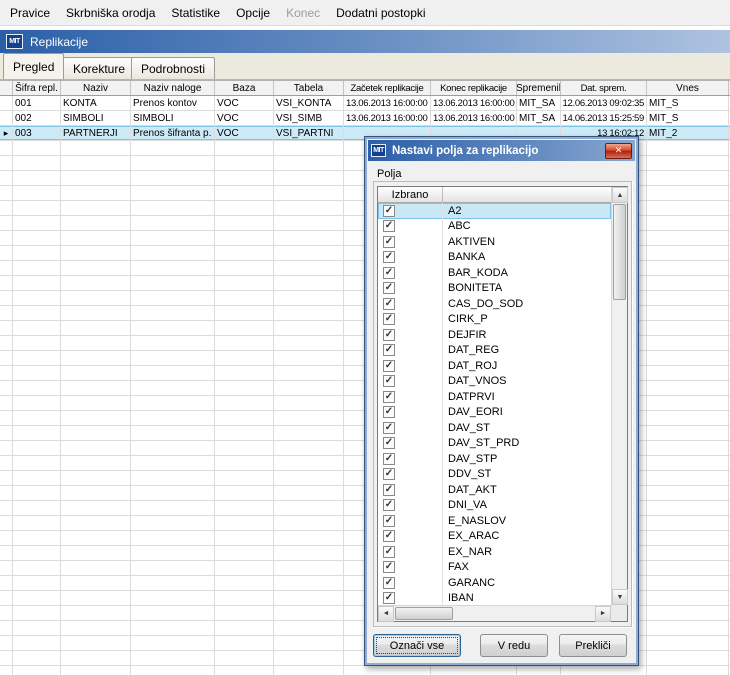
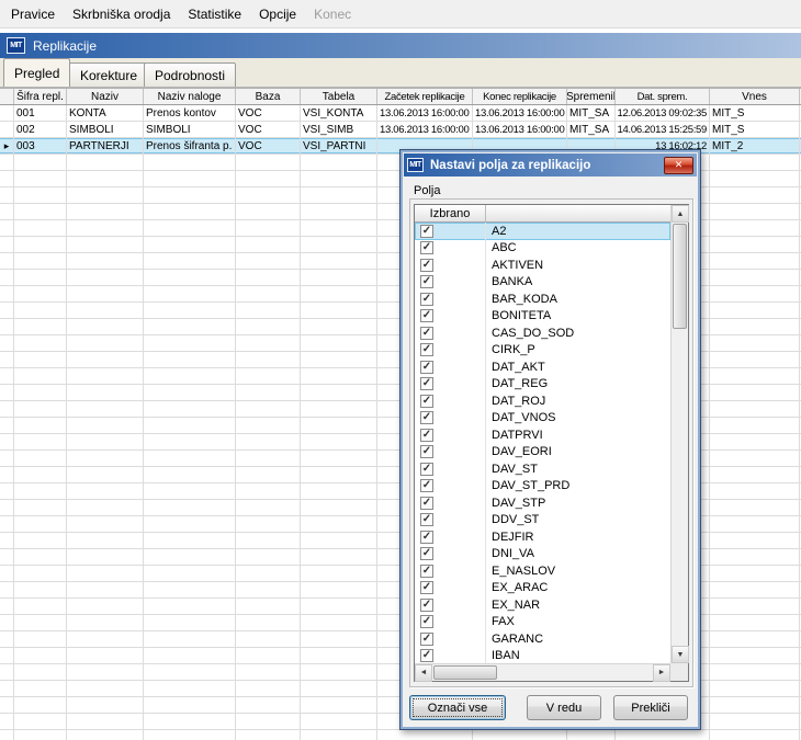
  Pravice
  Skrbniška orodja
  Statistike
  Opcije
  Konec
- Dodatni postopki
  Replikacije
  Pregled
  Korekture
  Podrobnosti
  Šifra repl.
  Naziv
  Naziv naloge
  Baza
  Tabela
  Začetek replikacije
  Konec replikacije
  Spremenil
  Dat. sprem.
  Vnes
  001
  KONTA
  Prenos kontov
  VOC
  VSI_KONTA
  13.06.2013 16:00:00
  13.06.2013 16:00:00
  MIT_SA
  12.06.2013 09:02:35
  MIT_S
  002
  SIMBOLI
  SIMBOLI
  VOC
  VSI_SIMB
  13.06.2013 16:00:00
  13.06.2013 16:00:00
  MIT_SA
  14.06.2013 15:25:59
  MIT_S
  ▸
  003
  PARTNERJI
  Prenos šifranta p.
  VOC
  VSI_PARTNI
  13 16:02:12
  MIT_2
  Nastavi polja za replikacijo
  ✕
  Polja
  Izbrano
  ✓
  A2
  ✓
  ABC
  ✓
  AKTIVEN
  ✓
  BANKA
  ✓
  BAR_KODA
  ✓
  BONITETA
  ✓
  CAS_DO_SOD
  ✓
  CIRK_P
  ✓
- DEJFIR
+ DAT_AKT
  ✓
  DAT_REG
  ✓
  DAT_ROJ
  ✓
  DAT_VNOS
  ✓
  DATPRVI
  ✓
  DAV_EORI
  ✓
  DAV_ST
  ✓
  DAV_ST_PRD
  ✓
  DAV_STP
  ✓
  DDV_ST
  ✓
- DAT_AKT
+ DEJFIR
  ✓
  DNI_VA
  ✓
  E_NASLOV
  ✓
  EX_ARAC
  ✓
  EX_NAR
  ✓
  FAX
  ✓
  GARANC
  ✓
  IBAN
  Označi vse
  V redu
  Prekliči
